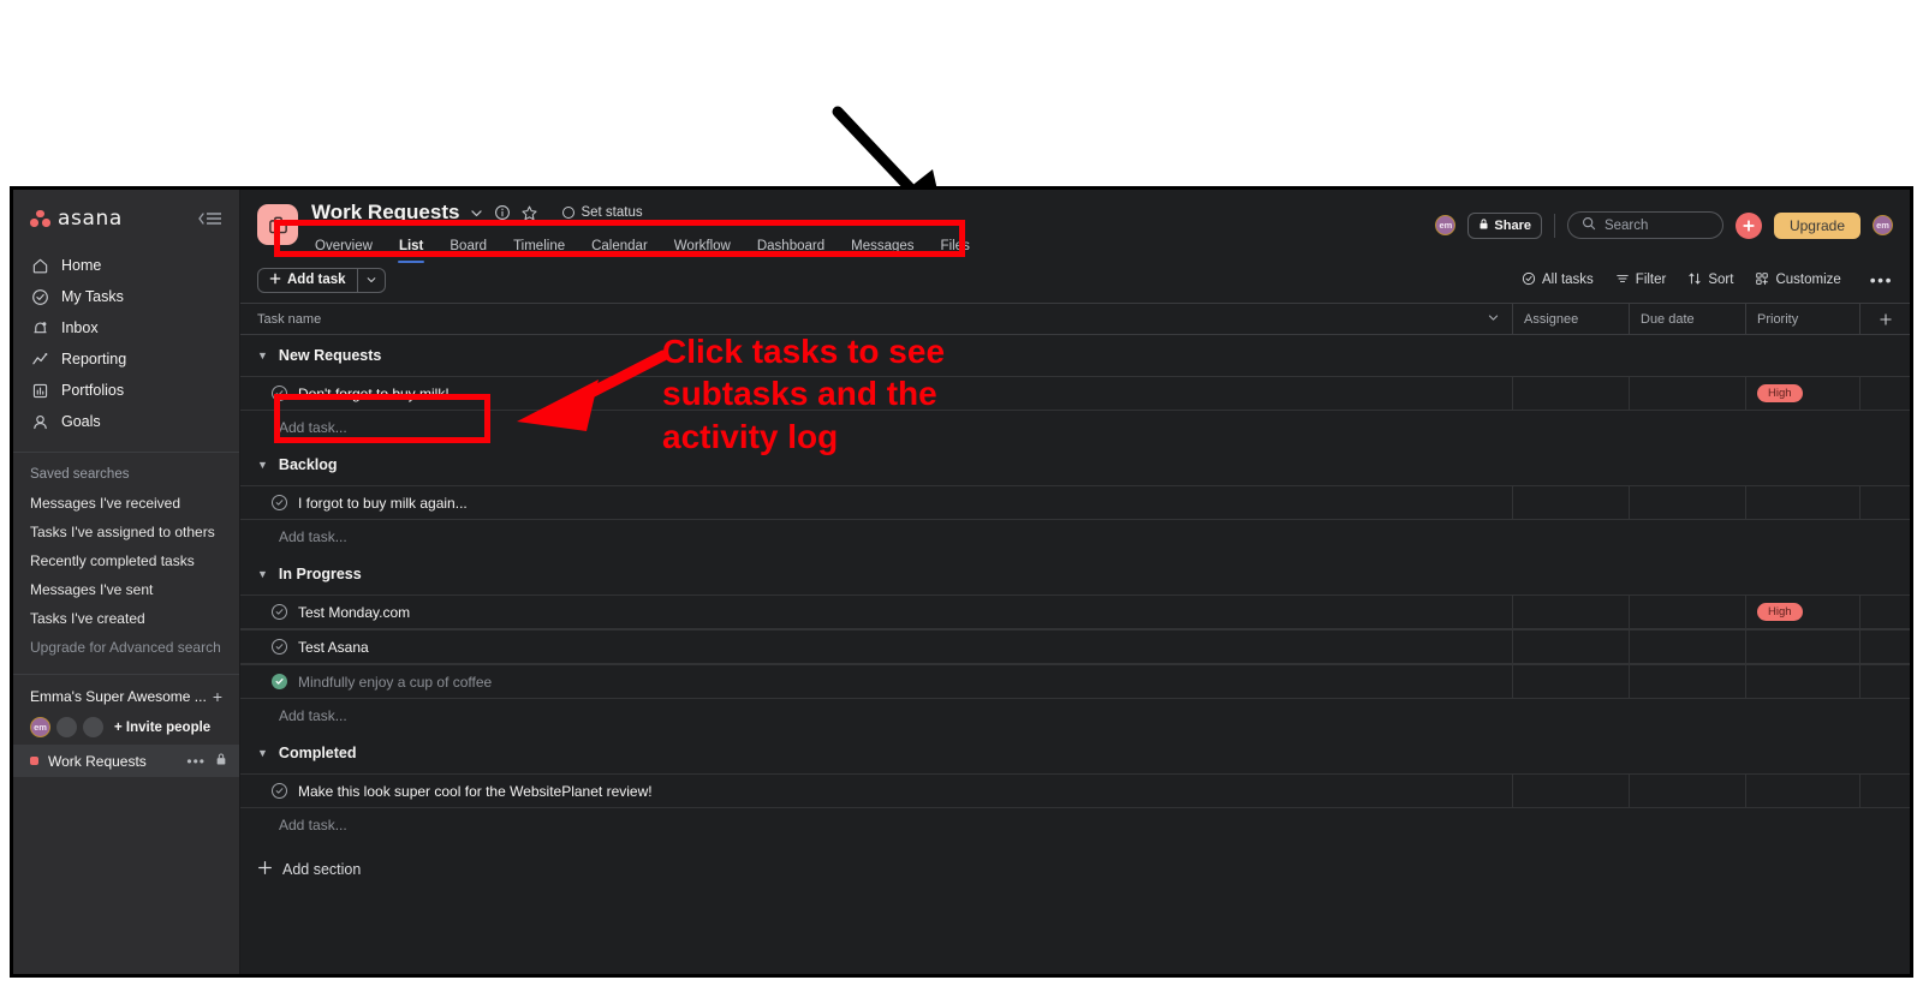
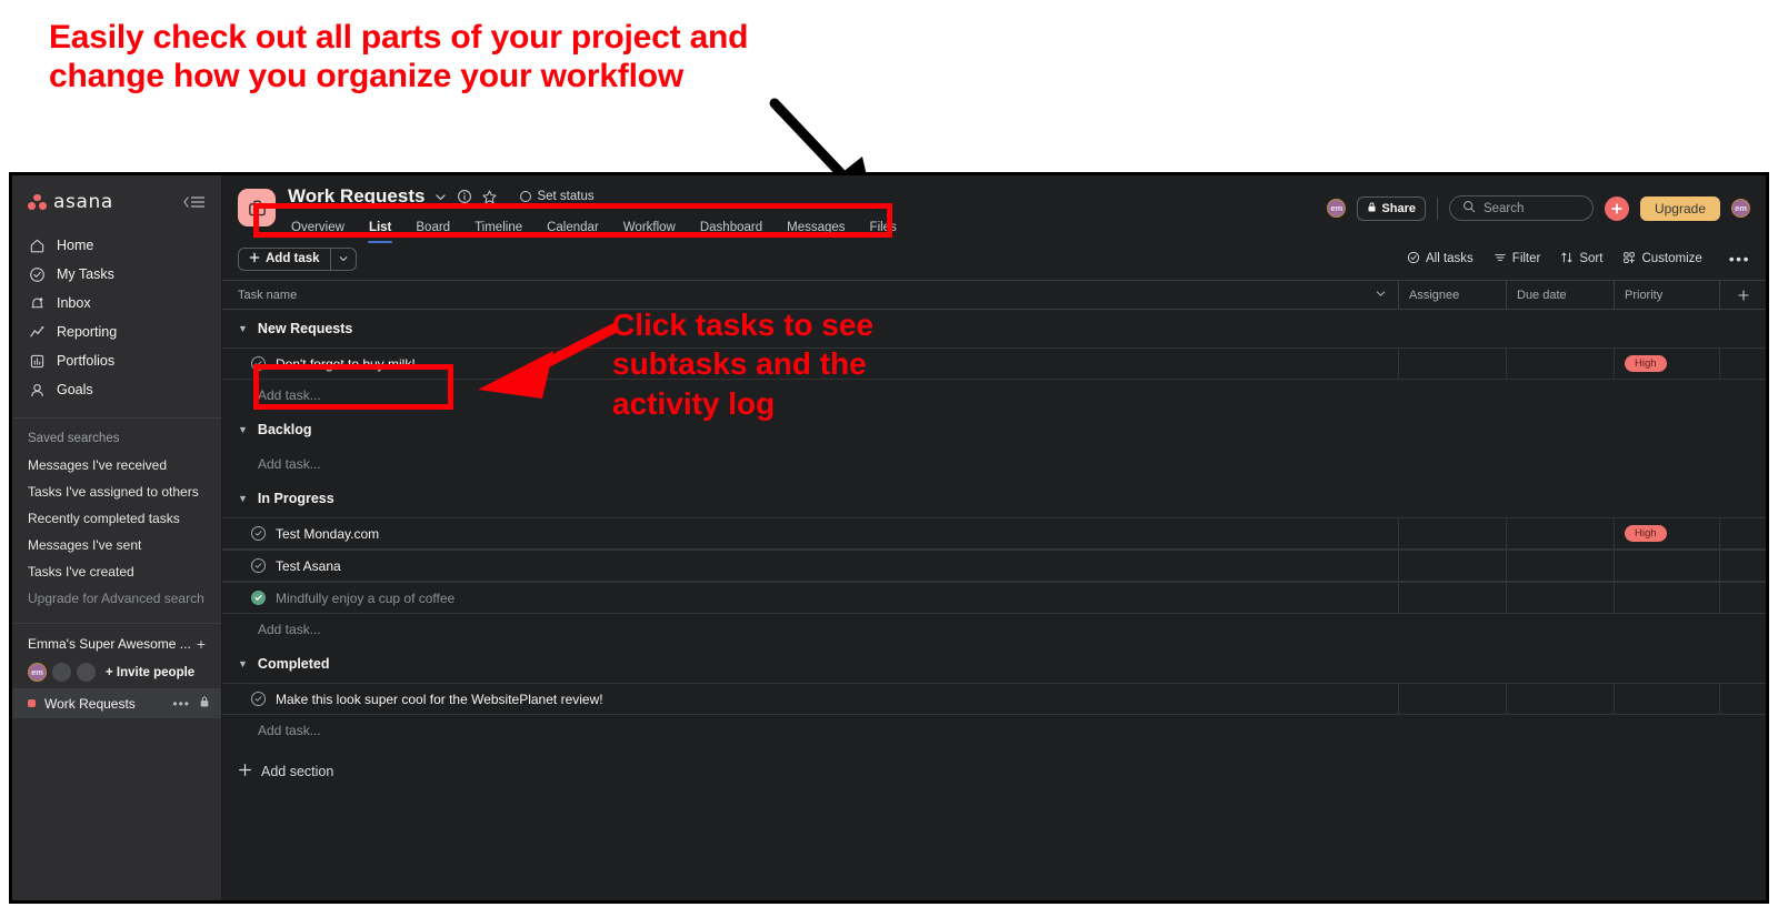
+ Easily check out all parts of your project and
+ change how you organize your workflow
  asana
  Home
  My Tasks
  Inbox
  Reporting
  Portfolios
  Goals
  Saved searches
  Messages I've received
  Tasks I've assigned to others
  Recently completed tasks
  Messages I've sent
  Tasks I've created
  Upgrade for Advanced search
  Emma's Super Awesome ...
  +
  em
  + Invite people
  Work Requests
  •••
  Work Requests
  Set status
  Overview
  List
  Board
  Timeline
  Calendar
  Workflow
  Dashboard
  Messages
  Files
  em
  Share
  Search
  Upgrade
  em
  Add task
  All tasks
  Filter
  Sort
  Customize
  •••
  Task name
  Assignee
  Due date
  Priority
  ▼
  New Requests
  Don't forget to buy milk!
  High
  Add task...
  ▼
  Backlog
- I forgot to buy milk again...
  Add task...
  ▼
  In Progress
  Test Monday.com
  High
  Test Asana
  Mindfully enjoy a cup of coffee
  Add task...
  ▼
  Completed
  Make this look super cool for the WebsitePlanet review!
  Add task...
  Add section
  Click tasks to see
  subtasks and the
  activity log
